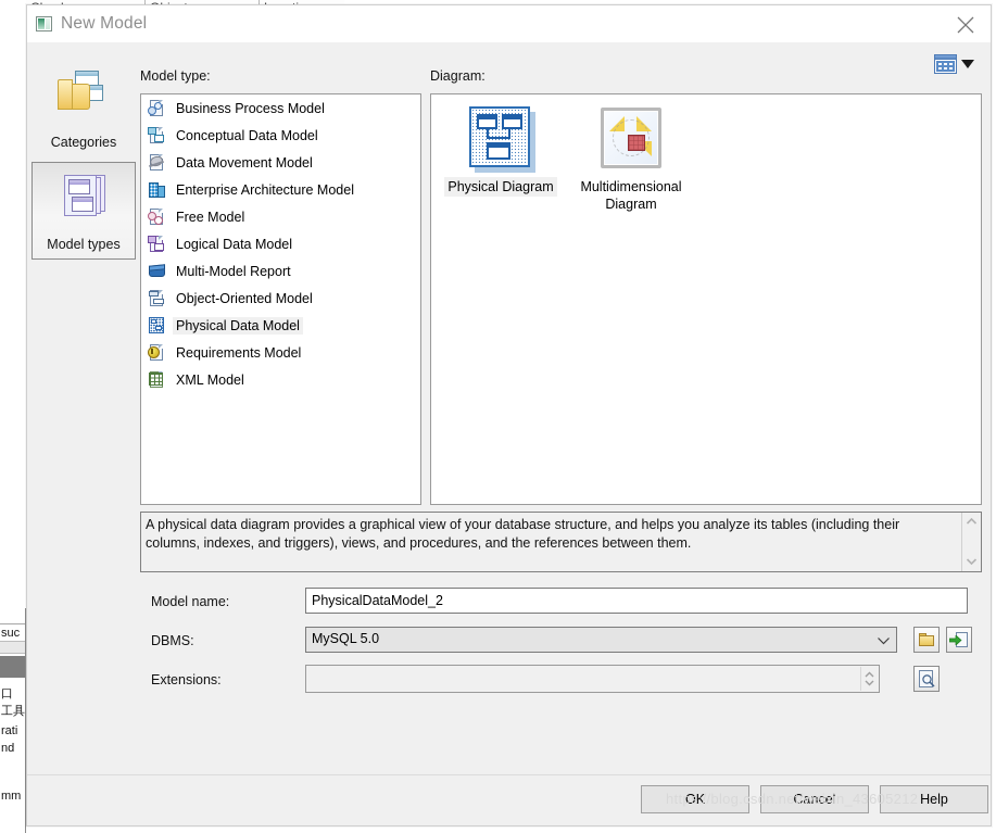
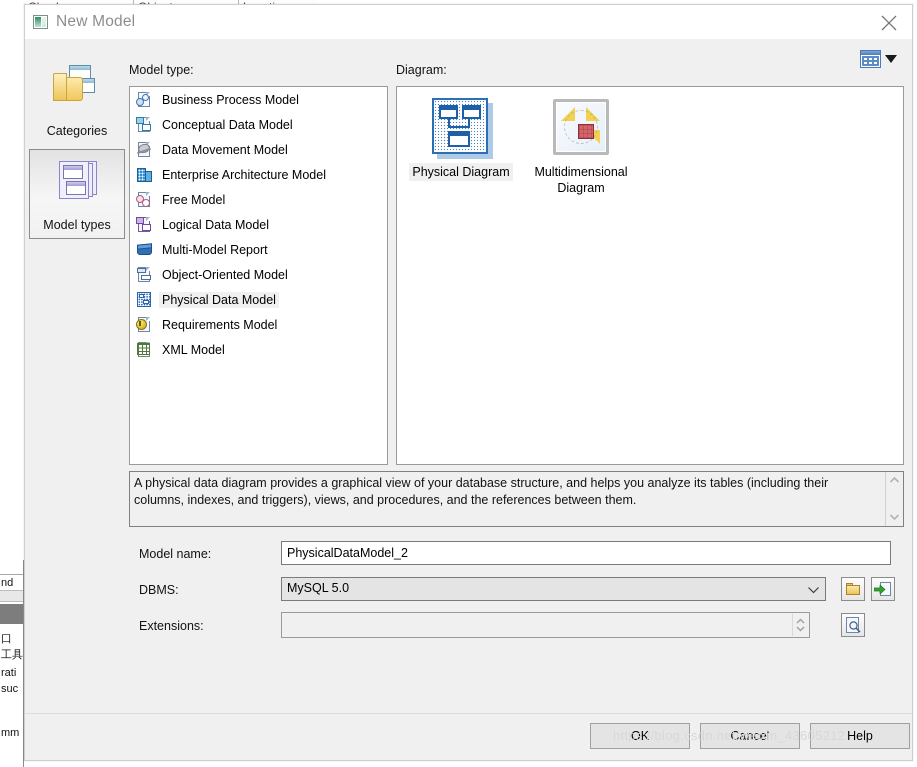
- suc
+ nd
  口
  工具
  rati
- nd
+ suc
  mm
  New Model
  Model type:
  Diagram:
  Categories
  Model types
  Business Process Model
  Conceptual Data Model
  Data Movement Model
  Enterprise Architecture Model
  Free Model
  Logical Data Model
  Multi-Model Report
  Object-Oriented Model
  Physical Data Model
  Requirements Model
  XML Model
  Physical Diagram
  Multidimensional Diagram
  A physical data diagram provides a graphical view of your database structure, and helps you analyze its tables (including their columns, indexes, and triggers), views, and procedures, and the references between them.
  Model name:
  PhysicalDataModel_2
  DBMS:
  MySQL 5.0
  Extensions:
  OK
  Cancel
  Help
  https://blog.csdn.net/weixin_43605212
